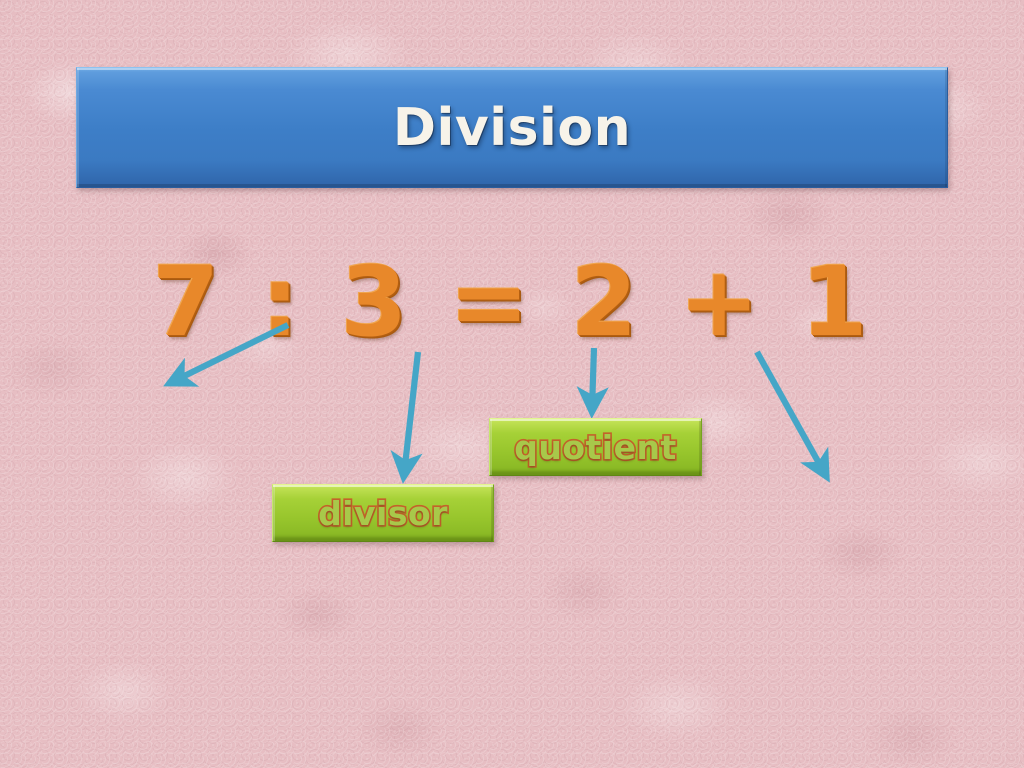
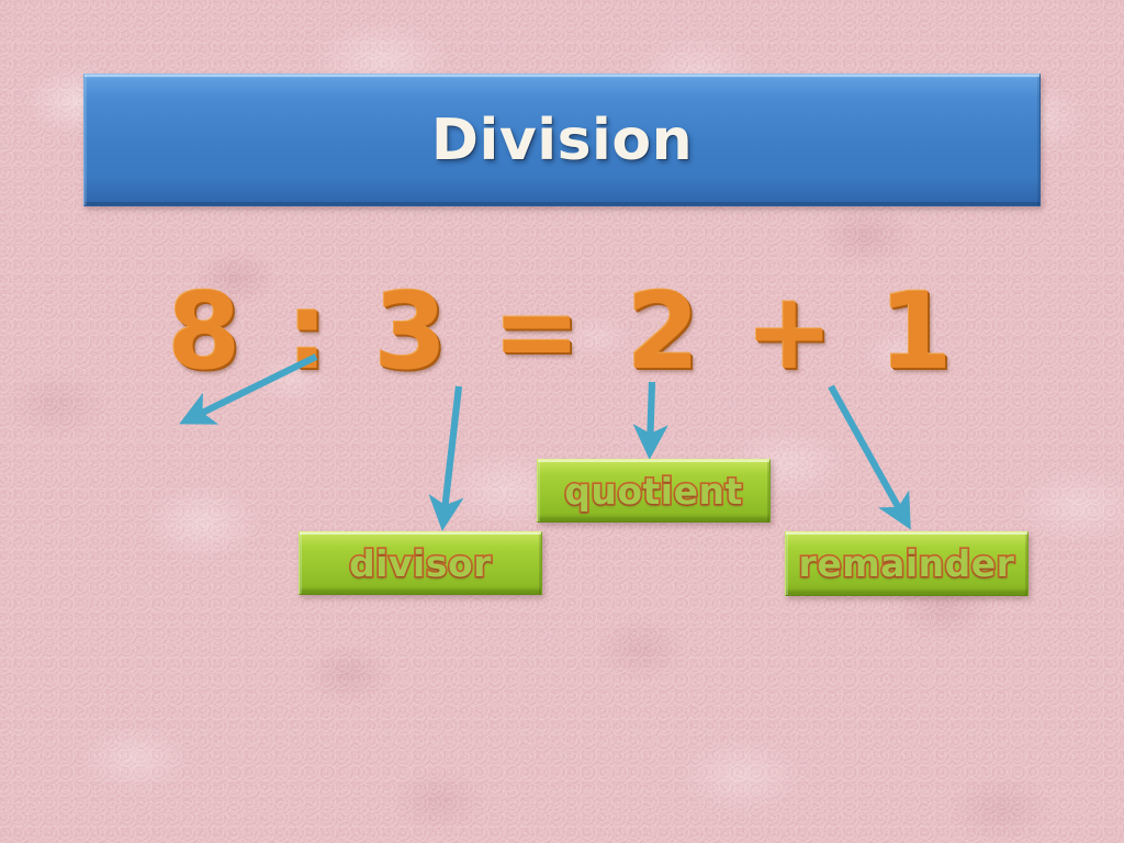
  Division
- 7 : 3 = 2 + 1
+ 8 : 3 = 2 + 1
  divisor
  quotient
+ remainder
